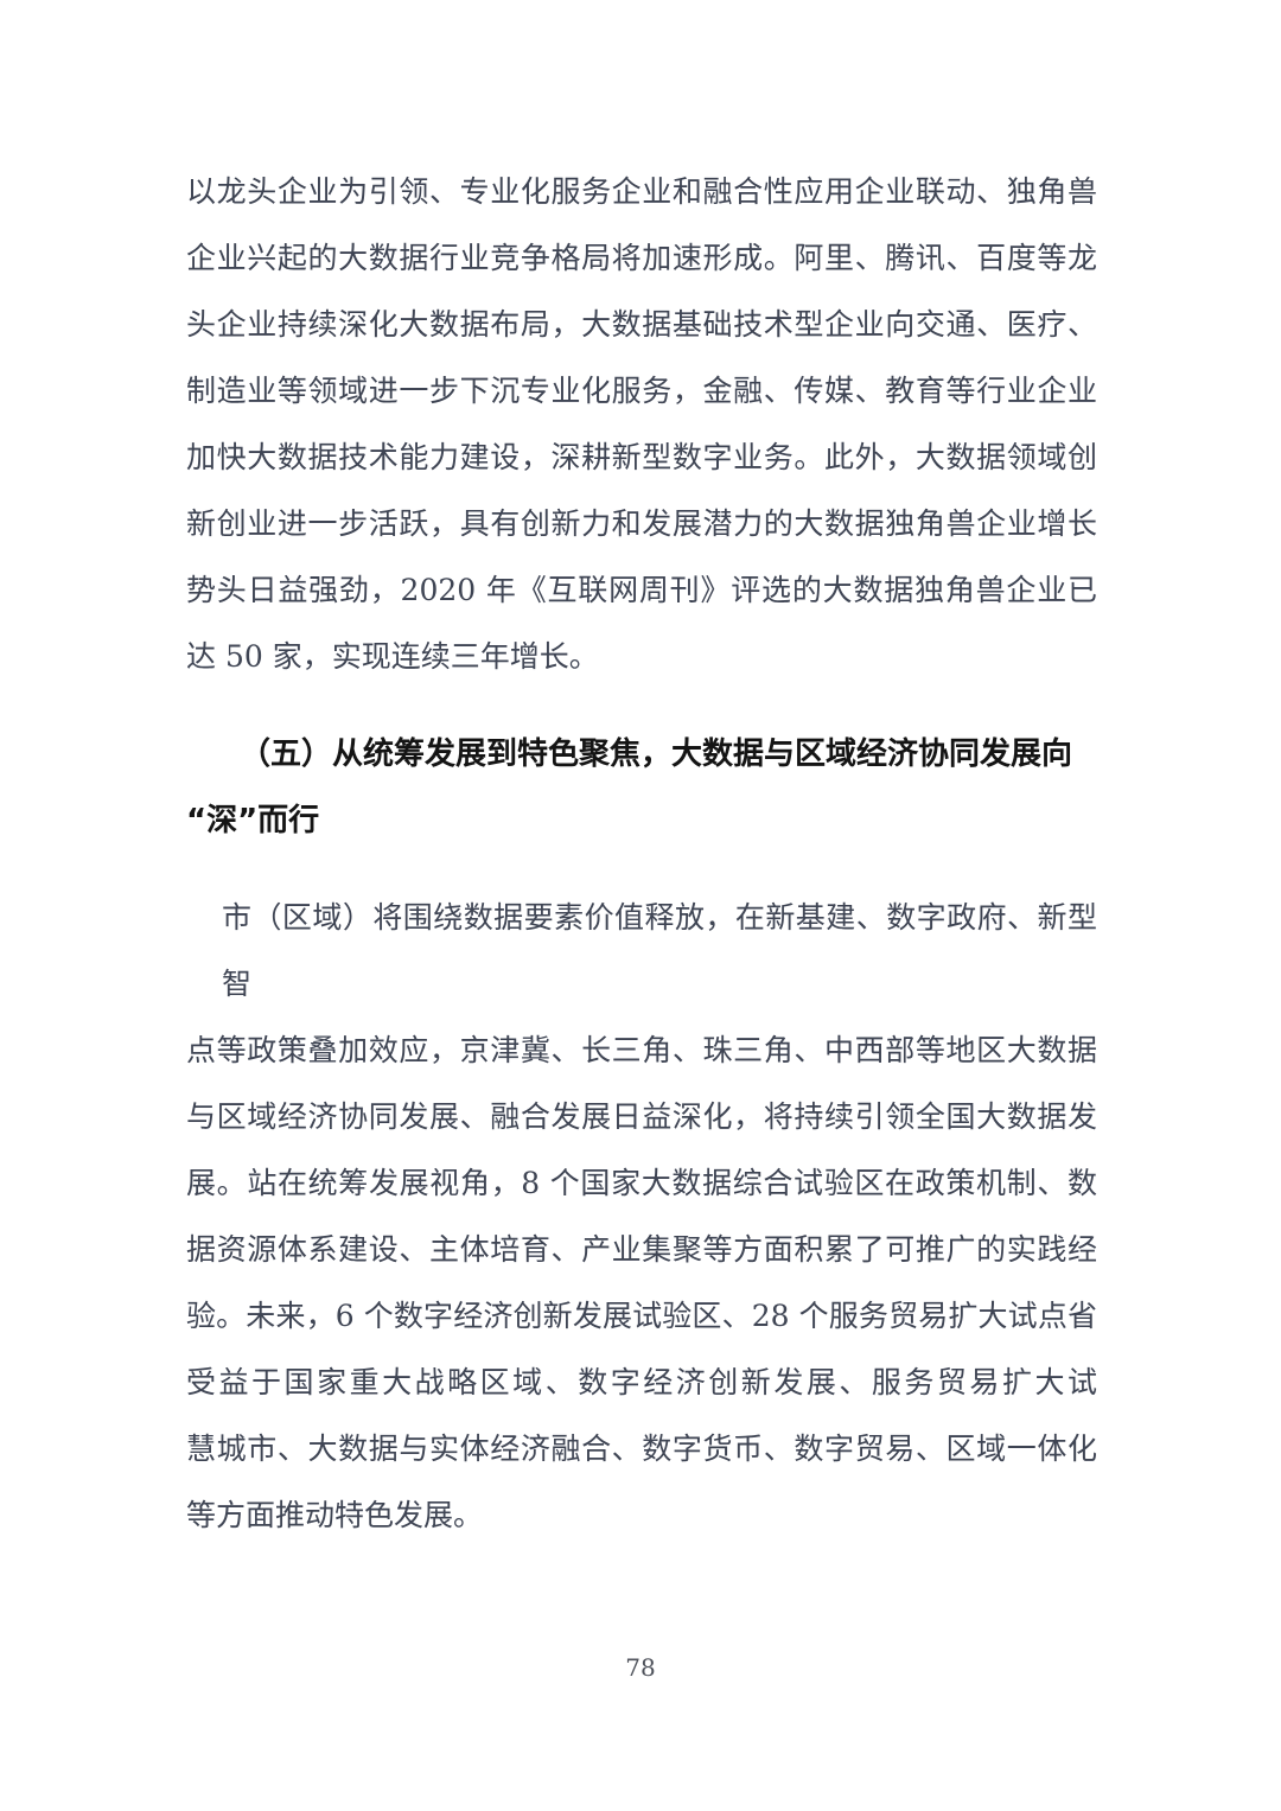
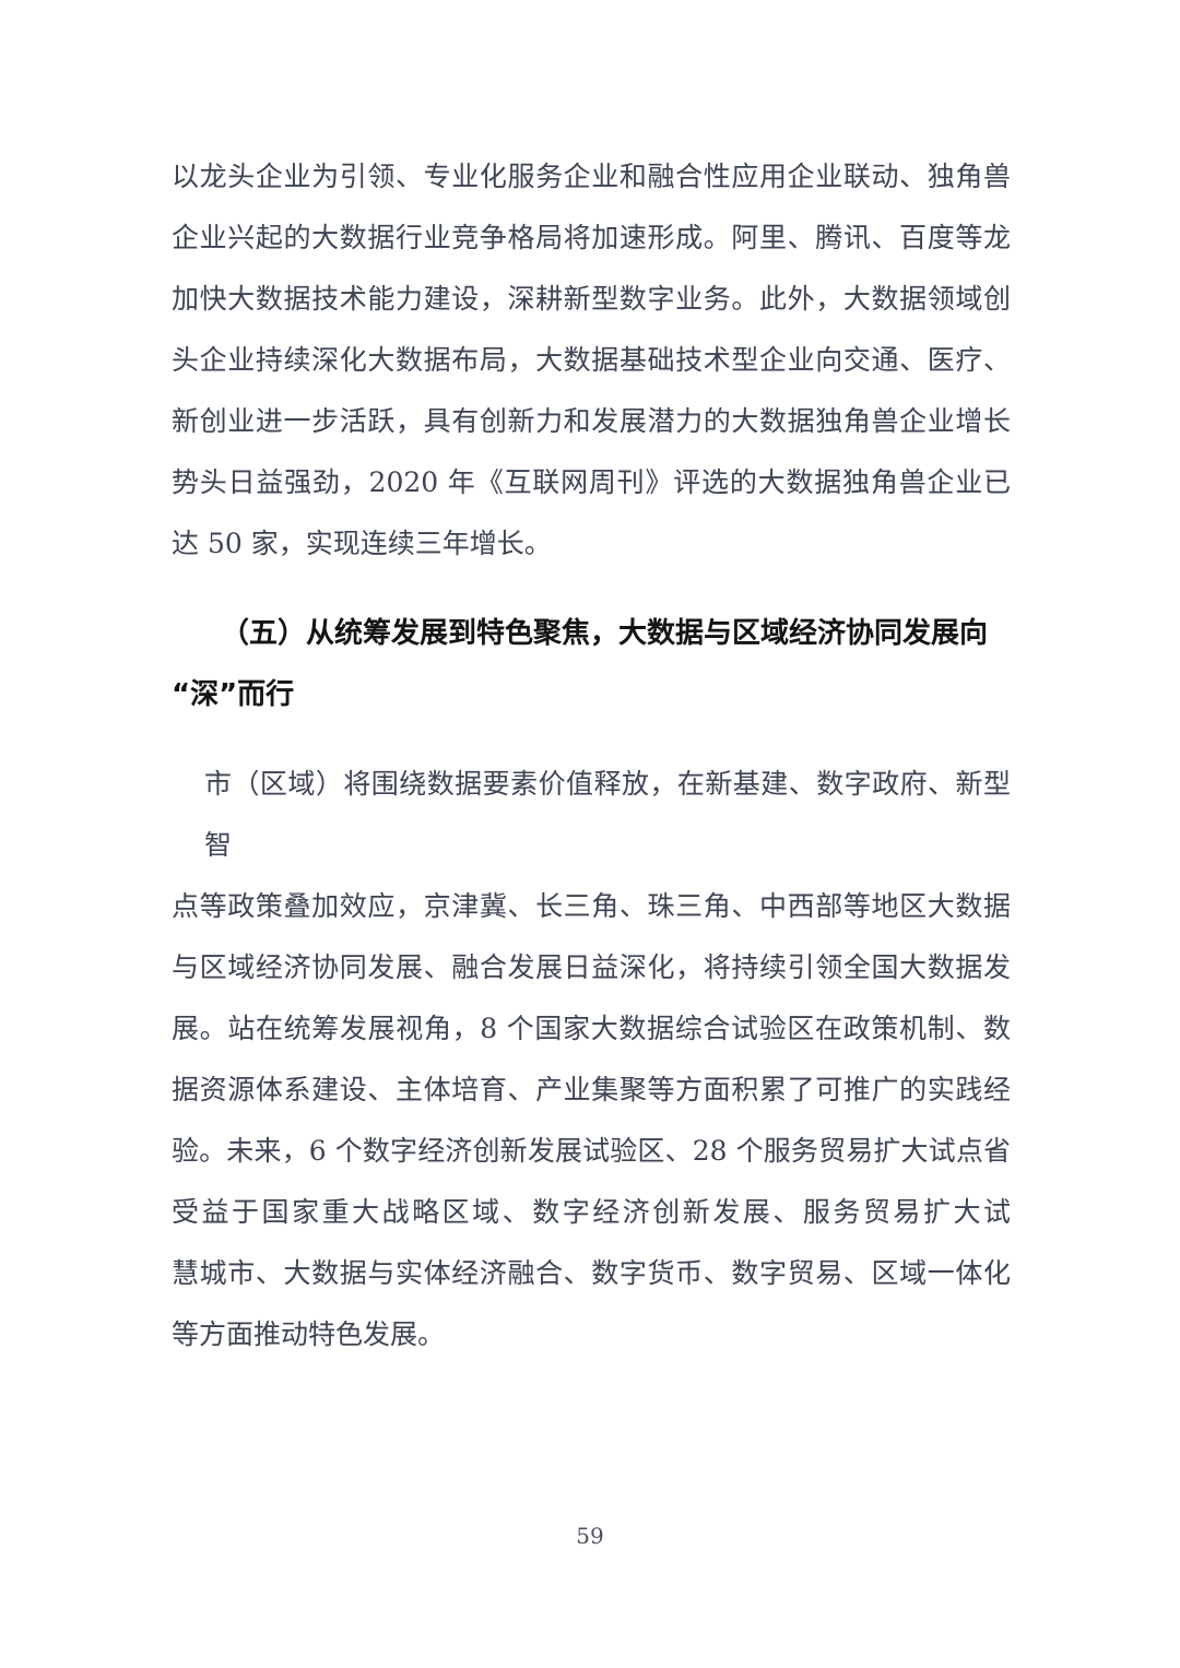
  以龙头企业为引领、专业化服务企业和融合性应用企业联动、独角兽
  企业兴起的大数据行业竞争格局将加速形成。阿里、腾讯、百度等龙
- 头企业持续深化大数据布局，大数据基础技术型企业向交通、医疗、
+ 加快大数据技术能力建设，深耕新型数字业务。此外，大数据领域创
- 制造业等领域进一步下沉专业化服务，金融、传媒、教育等行业企业
- 加快大数据技术能力建设，深耕新型数字业务。此外，大数据领域创
+ 头企业持续深化大数据布局，大数据基础技术型企业向交通、医疗、
  新创业进一步活跃，具有创新力和发展潜力的大数据独角兽企业增长
  势头日益强劲，2020 年《互联网周刊》评选的大数据独角兽企业已
  达 50 家，实现连续三年增长。
  （五）从统筹发展到特色聚焦，大数据与区域经济协同发展向
  “深”而行
  市（区域）将围绕数据要素价值释放，在新基建、数字政府、新型智
  点等政策叠加效应，京津冀、长三角、珠三角、中西部等地区大数据
  与区域经济协同发展、融合发展日益深化，将持续引领全国大数据发
  展。站在统筹发展视角，8 个国家大数据综合试验区在政策机制、数
  据资源体系建设、主体培育、产业集聚等方面积累了可推广的实践经
  验。未来，6 个数字经济创新发展试验区、28 个服务贸易扩大试点省
  受益于国家重大战略区域、数字经济创新发展、服务贸易扩大试
  慧城市、大数据与实体经济融合、数字货币、数字贸易、区域一体化
  等方面推动特色发展。
- 78
+ 59
